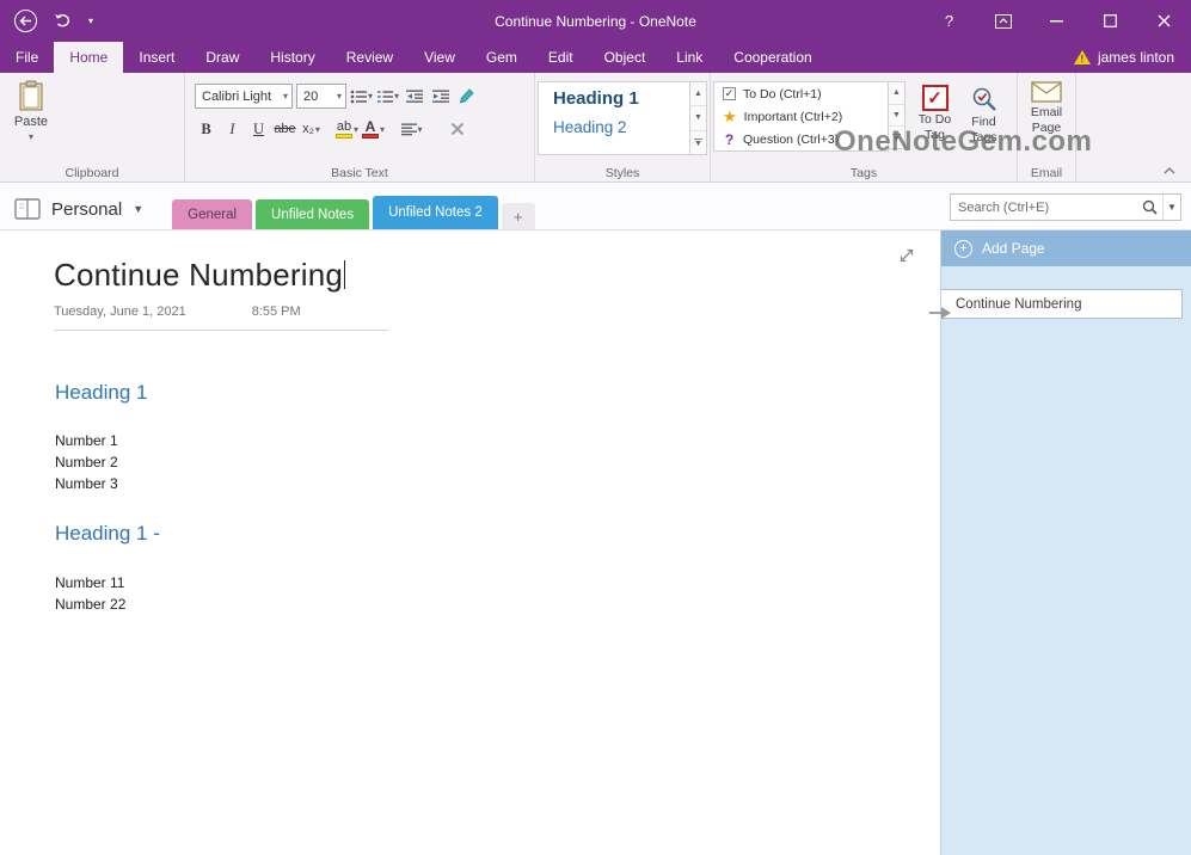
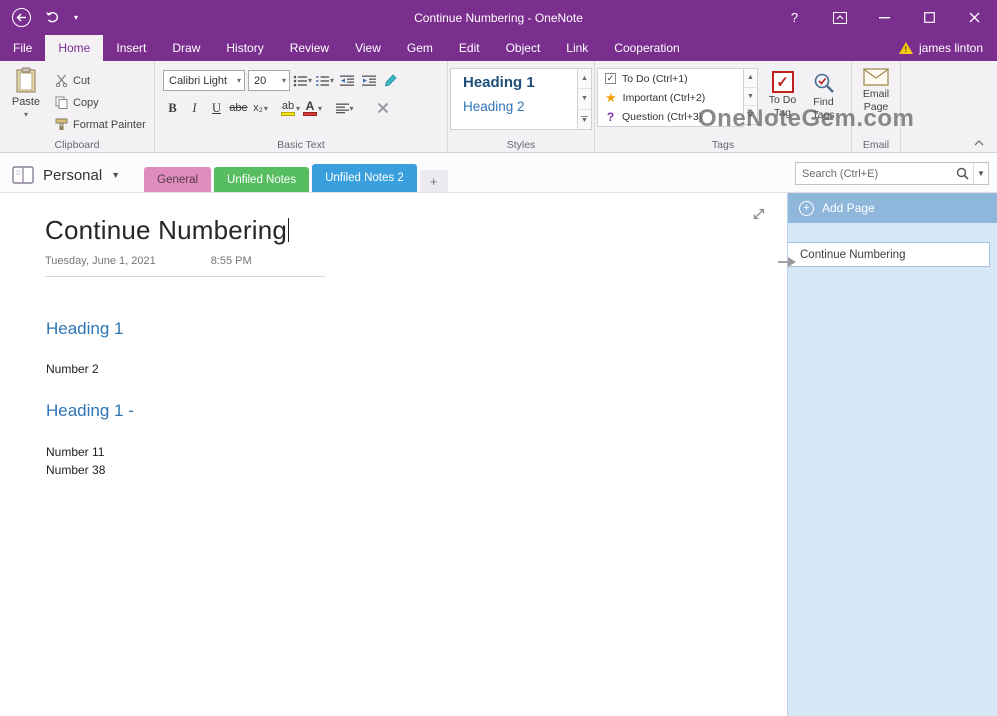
  ▾
  Continue Numbering - OneNote
  ?
  File
  Home
  Insert
  Draw
  History
  Review
  View
  Gem
  Edit
  Object
  Link
  Cooperation
  !
  james linton
  Paste
  ▾
+ Cut
+ Copy
+ Format Painter
  Clipboard
  Calibri Light
  ▾
  20
  ▾
  ▾
  ▾
  B
  I
  U
  abe
  x₂
  ▾
  ab
  ▾
  A
  ▾
  ▾
  Basic Text
  Heading 1
  Heading 2
  Styles
  ✓
  To Do (Ctrl+1)
  ★
  Important (Ctrl+2)
  ?
  Question (Ctrl+3)
  ✓
  To Do
  Tag
  Find
  Tags
  Tags
  Email
  Page
  Email
  OneNoteGem.com
  Personal
  ▼
  General
  Unfiled Notes
  Unfiled Notes 2
  +
  Search (Ctrl+E)
  ▼
  Continue Numbering
  Tuesday, June 1, 2021
  8:55 PM
  Heading 1
- Number 1
  Number 2
- Number 3
  Heading 1 -
  Number 11
- Number 22
+ Number 38
  +
  Add Page
  Continue Numbering
